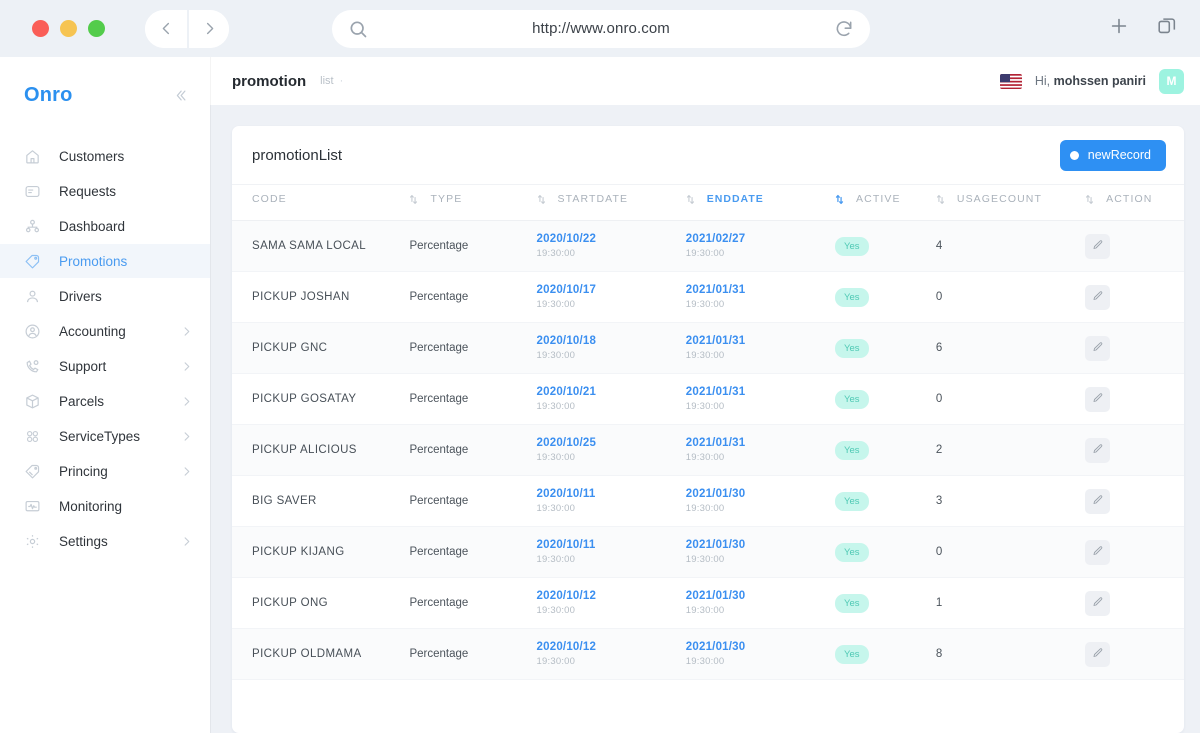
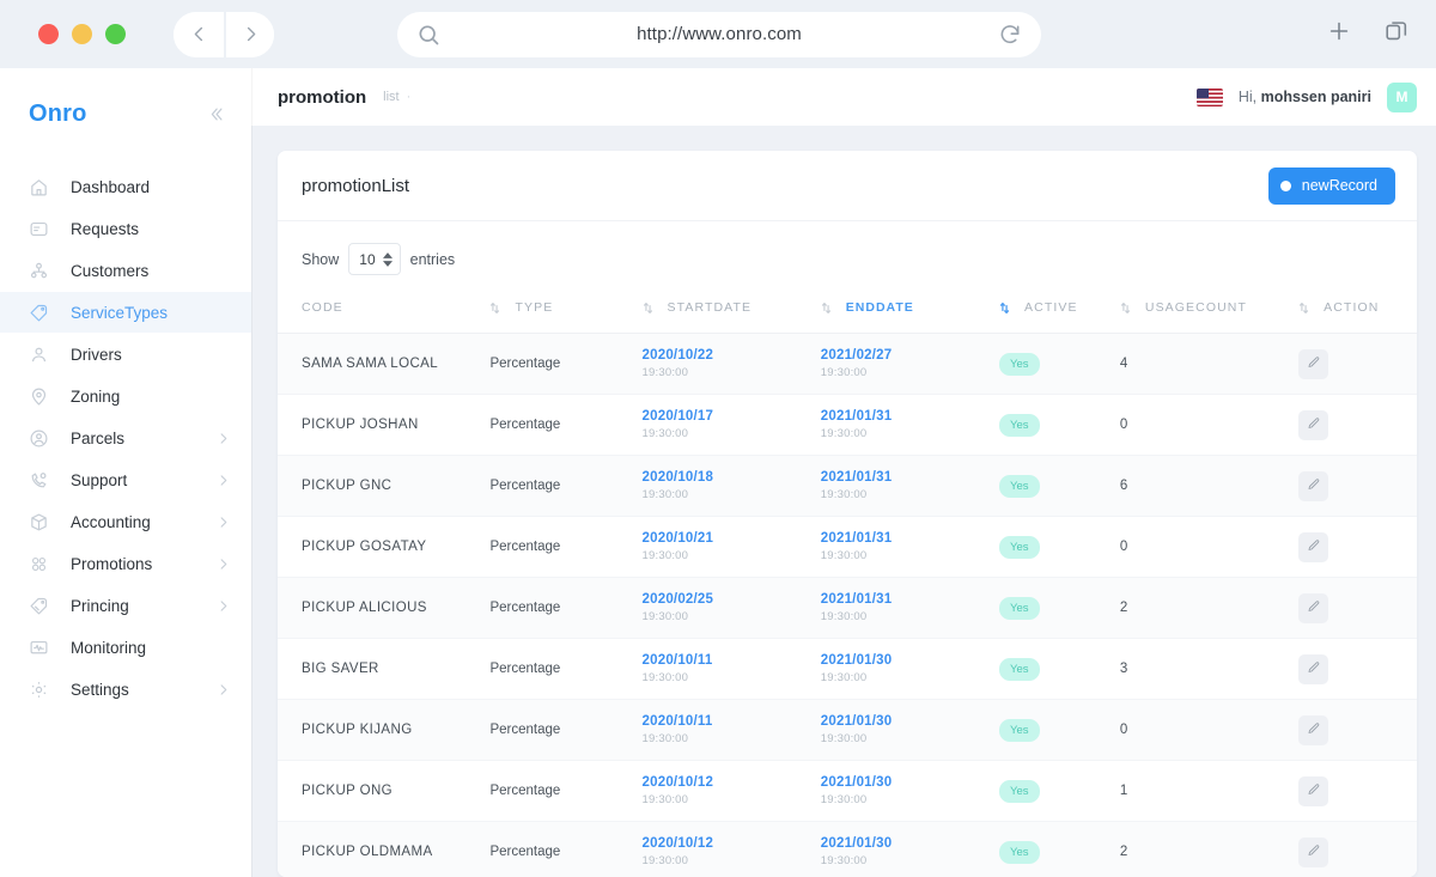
  http://www.onro.com
  Onro
- Customers
+ Dashboard
  Requests
- Dashboard
+ Customers
- Promotions
+ ServiceTypes
  Drivers
+ Zoning
- Accounting
+ Parcels
  Support
- Parcels
+ Accounting
- ServiceTypes
+ Promotions
  Princing
  Monitoring
  Settings
  promotion
  list
  ·
  Hi, mohssen paniri
  M
  promotionList
  newRecord
+ Show
+ 10
+ entries
  CODE	TYPE	STARTDATE	ENDDATE	ACTIVE	USAGECOUNT	ACTION
  SAMA SAMA LOCAL	Percentage	2020/10/2219:30:00	2021/02/2719:30:00	Yes	4
  PICKUP JOSHAN	Percentage	2020/10/1719:30:00	2021/01/3119:30:00	Yes	0
  PICKUP GNC	Percentage	2020/10/1819:30:00	2021/01/3119:30:00	Yes	6
  PICKUP GOSATAY	Percentage	2020/10/2119:30:00	2021/01/3119:30:00	Yes	0
- PICKUP ALICIOUS	Percentage	2020/10/2519:30:00	2021/01/3119:30:00	Yes	2
+ PICKUP ALICIOUS	Percentage	2020/02/2519:30:00	2021/01/3119:30:00	Yes	2
  BIG SAVER	Percentage	2020/10/1119:30:00	2021/01/3019:30:00	Yes	3
  PICKUP KIJANG	Percentage	2020/10/1119:30:00	2021/01/3019:30:00	Yes	0
  PICKUP ONG	Percentage	2020/10/1219:30:00	2021/01/3019:30:00	Yes	1
- PICKUP OLDMAMA	Percentage	2020/10/1219:30:00	2021/01/3019:30:00	Yes	8
+ PICKUP OLDMAMA	Percentage	2020/10/1219:30:00	2021/01/3019:30:00	Yes	2
